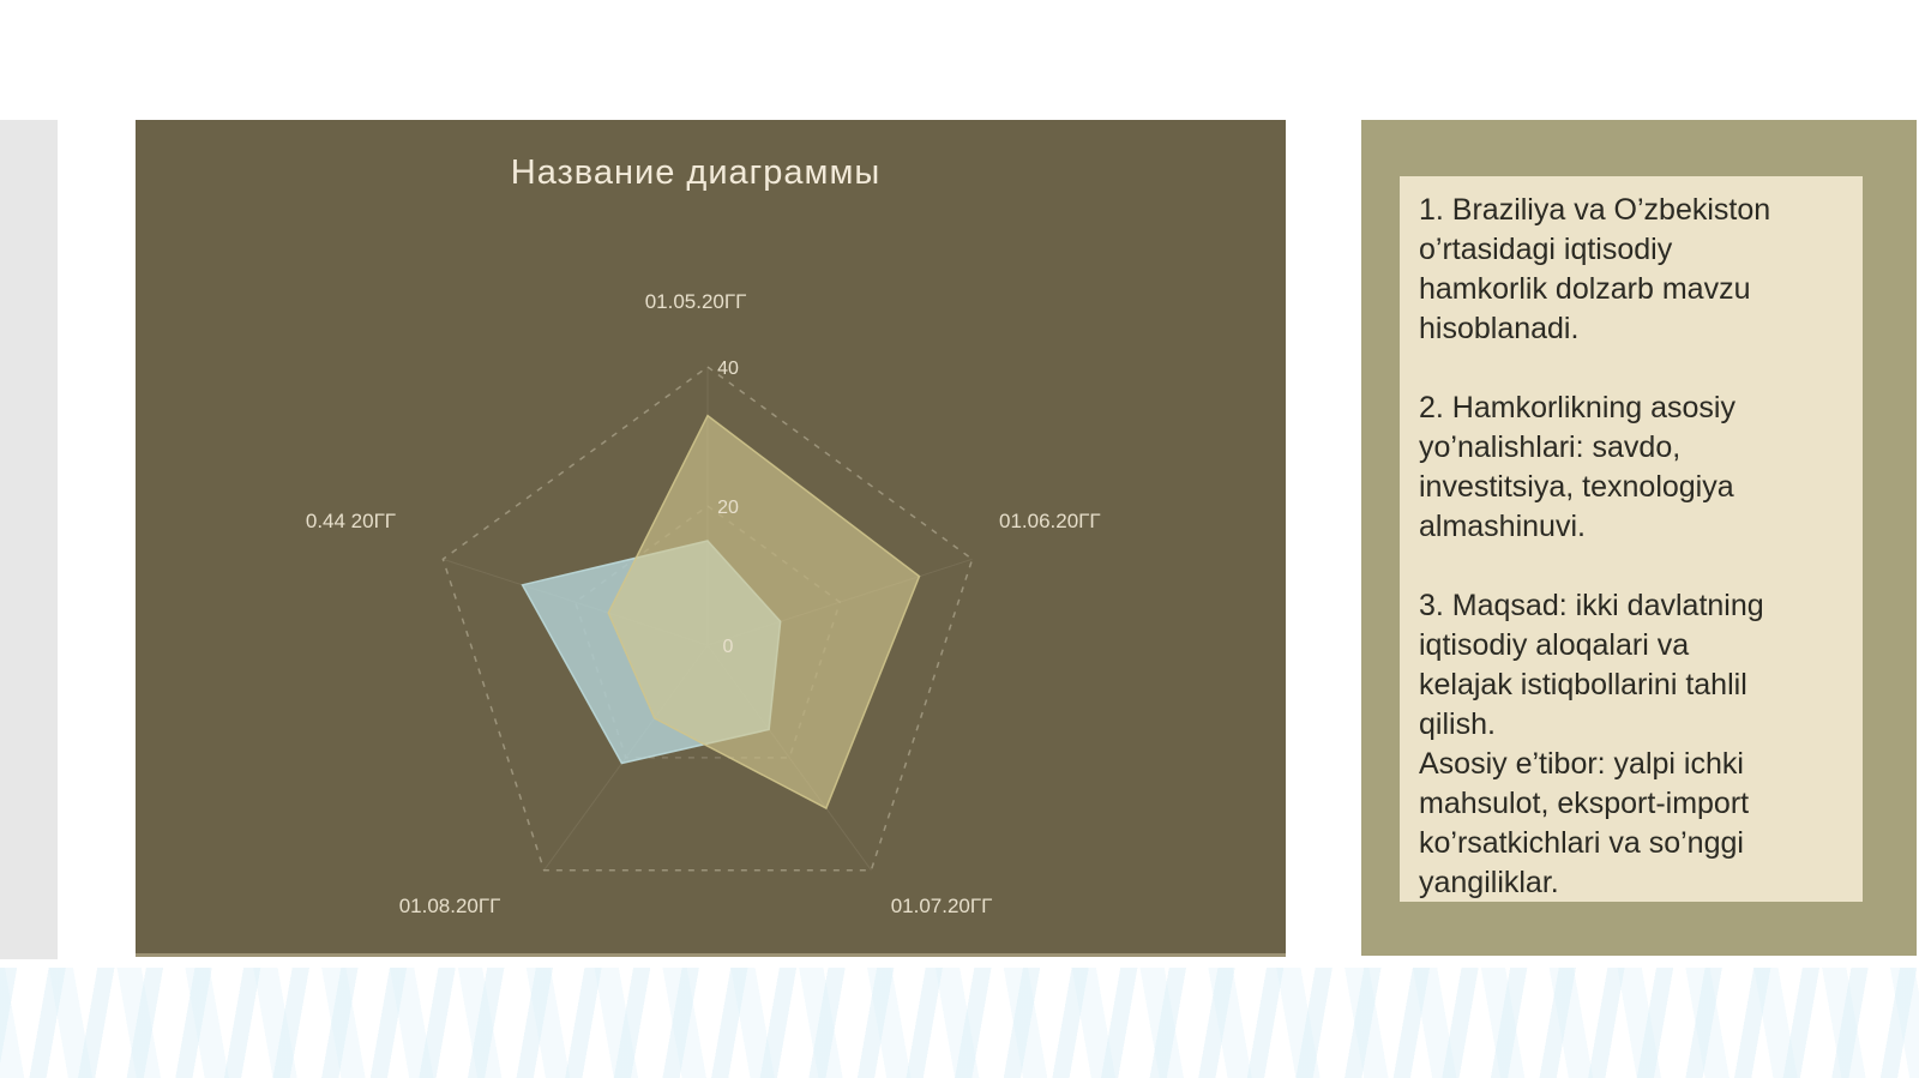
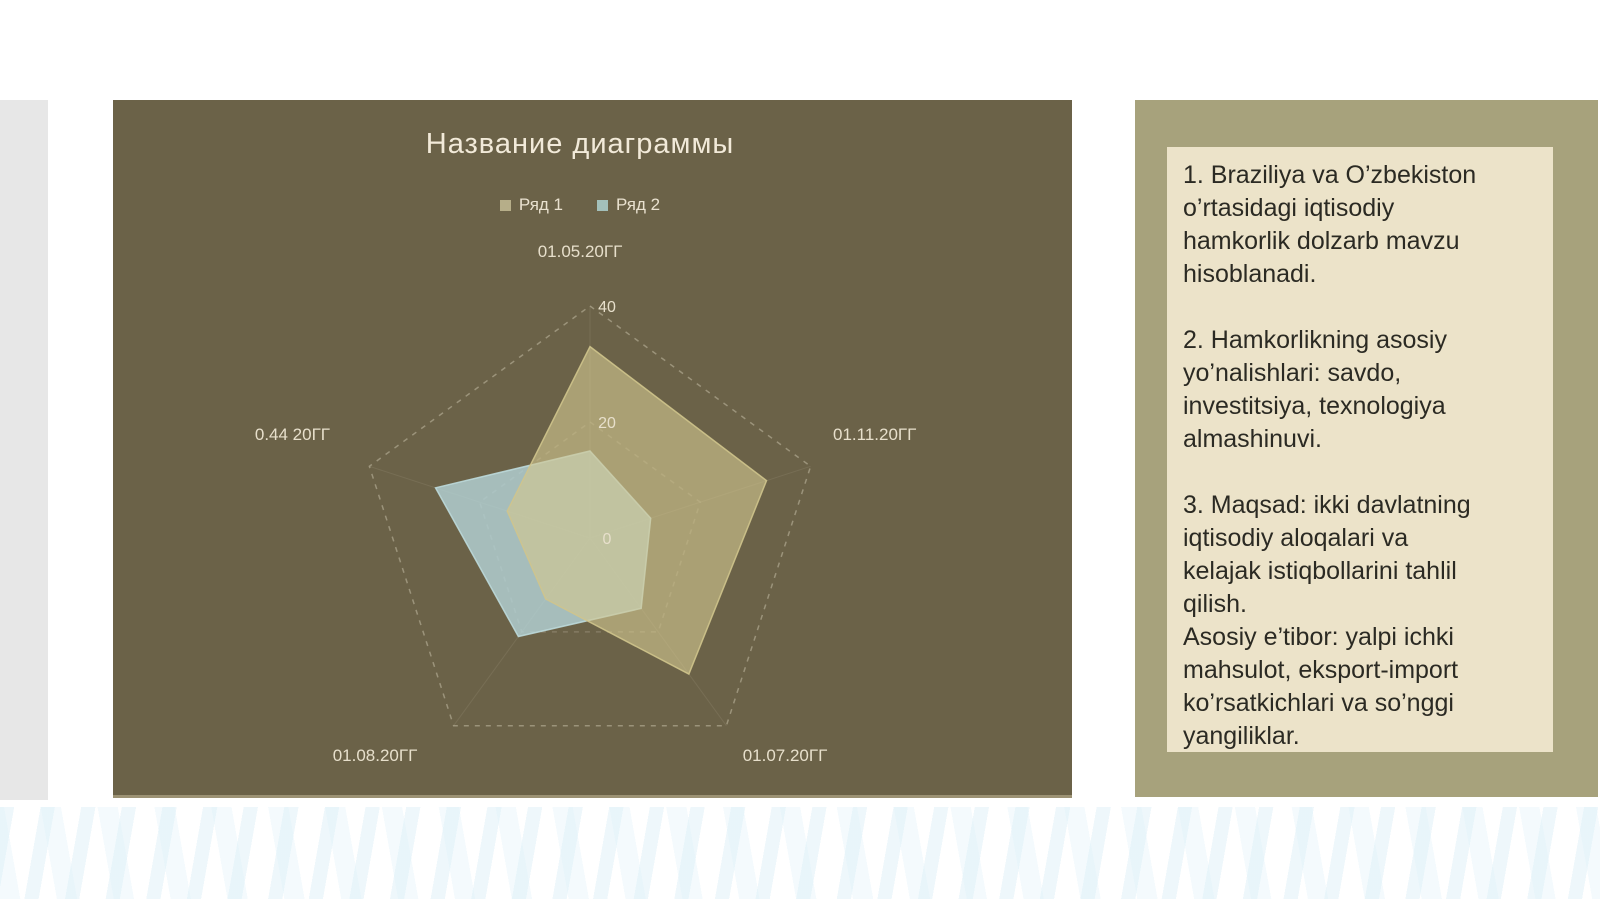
  Название диаграммы
+ Ряд 1
+ Ряд 2
  0
  20
  40
  01.05.20ГГ
- 01.06.20ГГ
+ 01.11.20ГГ
  01.07.20ГГ
  01.08.20ГГ
  0.44 20ГГ
  1. Braziliya va O’zbekiston
  o’rtasidagi iqtisodiy
  hamkorlik dolzarb mavzu
  hisoblanadi.
  2. Hamkorlikning asosiy
  yo’nalishlari: savdo,
  investitsiya, texnologiya
  almashinuvi.
  3. Maqsad: ikki davlatning
  iqtisodiy aloqalari va
  kelajak istiqbollarini tahlil
  qilish.
  Asosiy e’tibor: yalpi ichki
  mahsulot, eksport-import
  ko’rsatkichlari va so’nggi
  yangiliklar.
